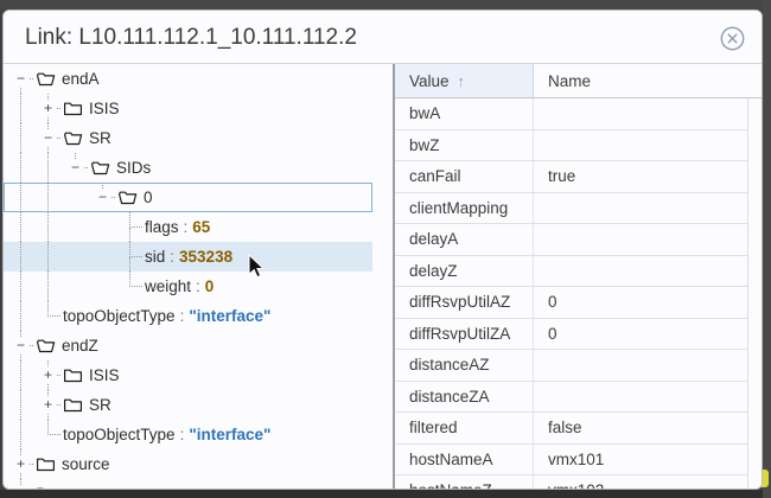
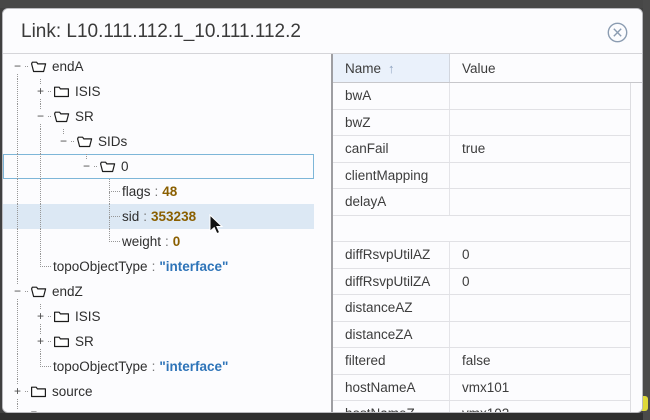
  Link: L10.111.112.1_10.111.112.2
  −
  endA
  +
  ISIS
  −
  SR
  −
  SIDs
  −
  0
  flags
  :
- 65
+ 48
  sid
  :
  353238
  weight
  :
  0
  topoObjectType
  :
  "interface"
  −
  endZ
  +
  ISIS
  +
  SR
  topoObjectType
  :
  "interface"
  +
  source
- Value
+ Name
  ↑
- Name
+ Value
  bwA
  bwZ
  canFail
  true
  clientMapping
  delayA
- delayZ
  diffRsvpUtilAZ
  0
  diffRsvpUtilZA
  0
  distanceAZ
  distanceZA
  filtered
  false
  hostNameA
  vmx101
